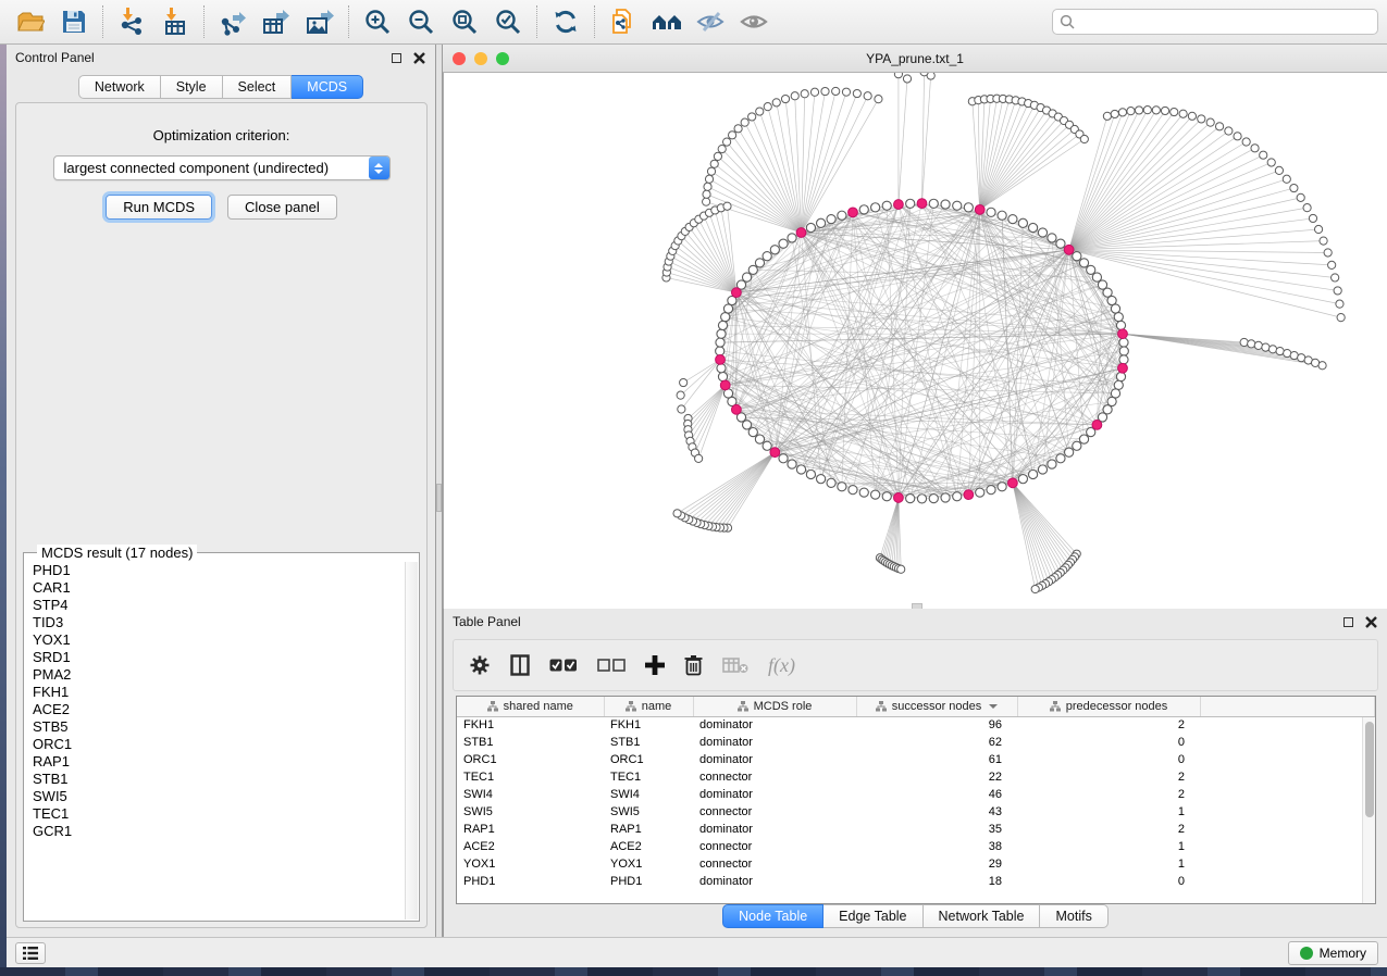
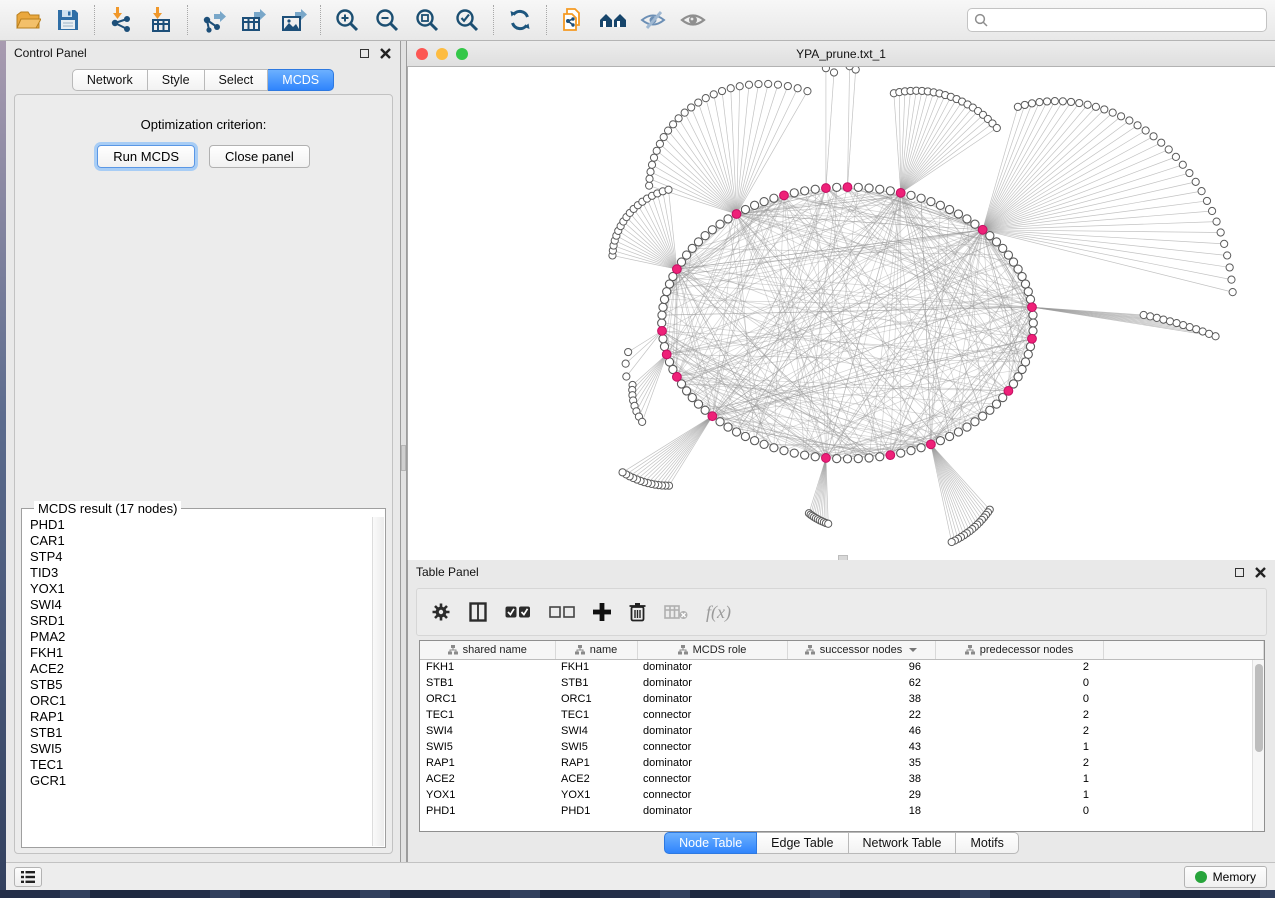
  Control Panel
  Network
  Style
  Select
  MCDS
  Optimization criterion:
- largest connected component (undirected)
  Run MCDS
  Close panel
  MCDS result (17 nodes)
  PHD1
  CAR1
  STP4
  TID3
  YOX1
+ SWI4
  SRD1
  PMA2
  FKH1
  ACE2
  STB5
  ORC1
  RAP1
  STB1
  SWI5
  TEC1
  GCR1
  YPA_prune.txt_1
  Table Panel
  f(x)
  shared name	name	MCDS role	successor nodes	predecessor nodes
  FKH1	FKH1	dominator	96	2
  STB1	STB1	dominator	62	0
- ORC1	ORC1	dominator	61	0
+ ORC1	ORC1	dominator	38	0
  TEC1	TEC1	connector	22	2
  SWI4	SWI4	dominator	46	2
  SWI5	SWI5	connector	43	1
  RAP1	RAP1	dominator	35	2
  ACE2	ACE2	connector	38	1
  YOX1	YOX1	connector	29	1
  PHD1	PHD1	dominator	18	0
  Node Table
  Edge Table
  Network Table
  Motifs
  Memory
